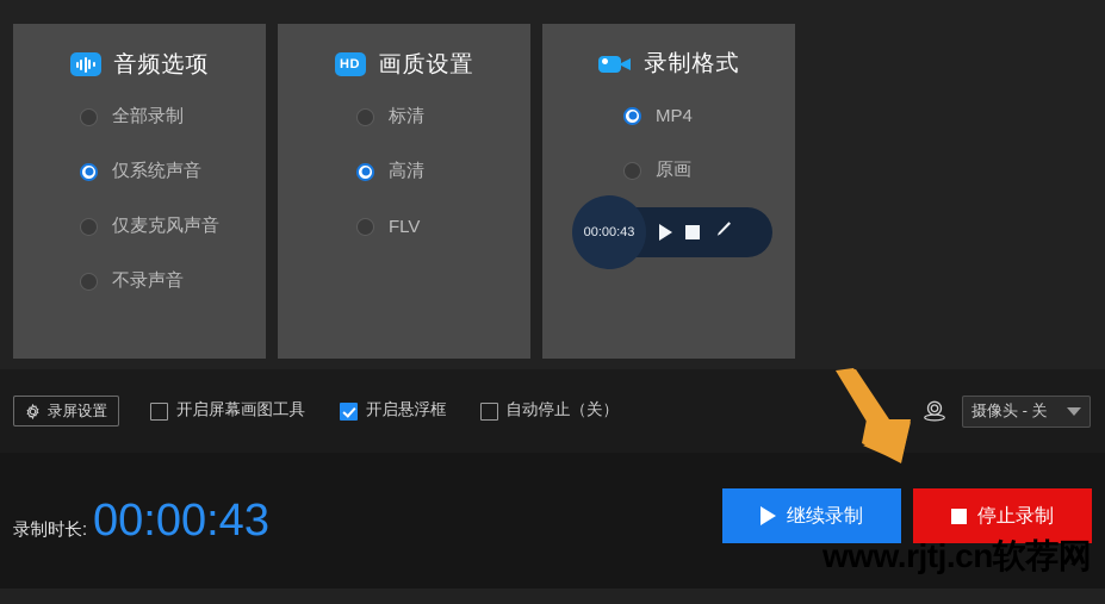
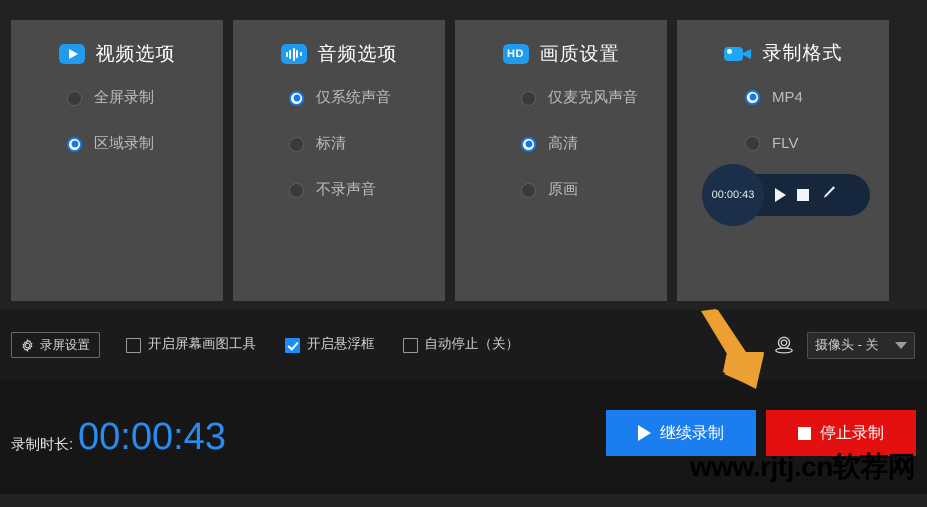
+ 视频选项
+ 全屏录制
+ 区域录制
  音频选项
- 全部录制
  仅系统声音
- 仅麦克风声音
+ 标清
  不录声音
  HD
  画质设置
- 标清
+ 仅麦克风声音
  高清
- FLV
+ 原画
  录制格式
  MP4
- 原画
+ FLV
  00:00:43
  录屏设置
  开启屏幕画图工具
  开启悬浮框
  自动停止（关）
  摄像头 - 关
  录制时长:
  00:00:43
  继续录制
  停止录制
  www.rjtj.cn软荐网
